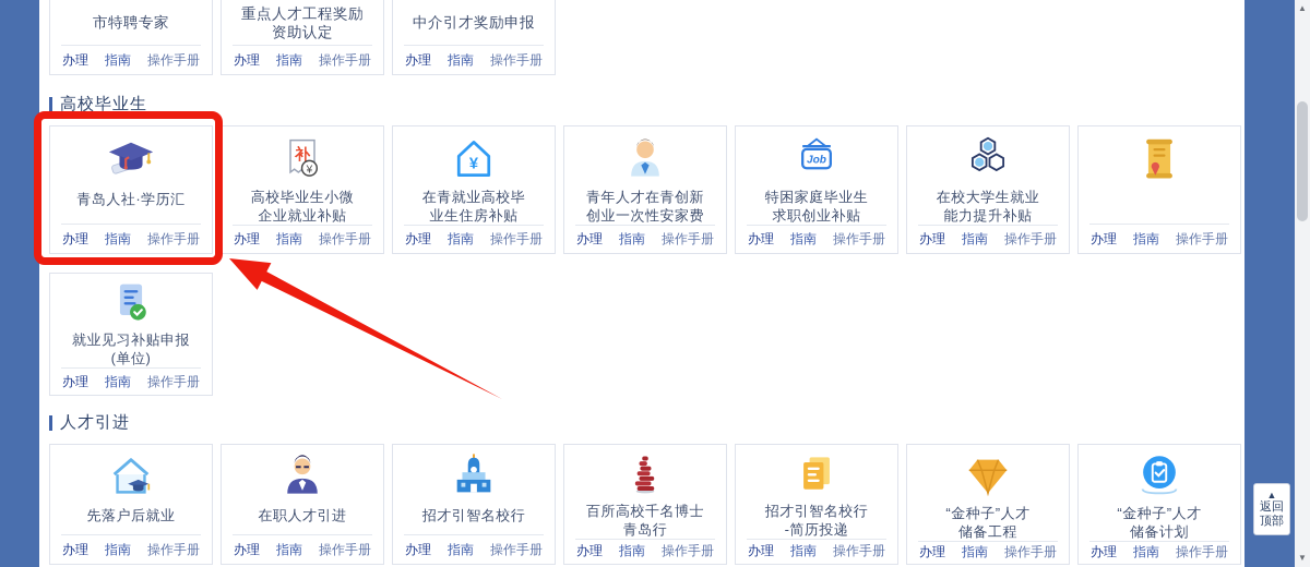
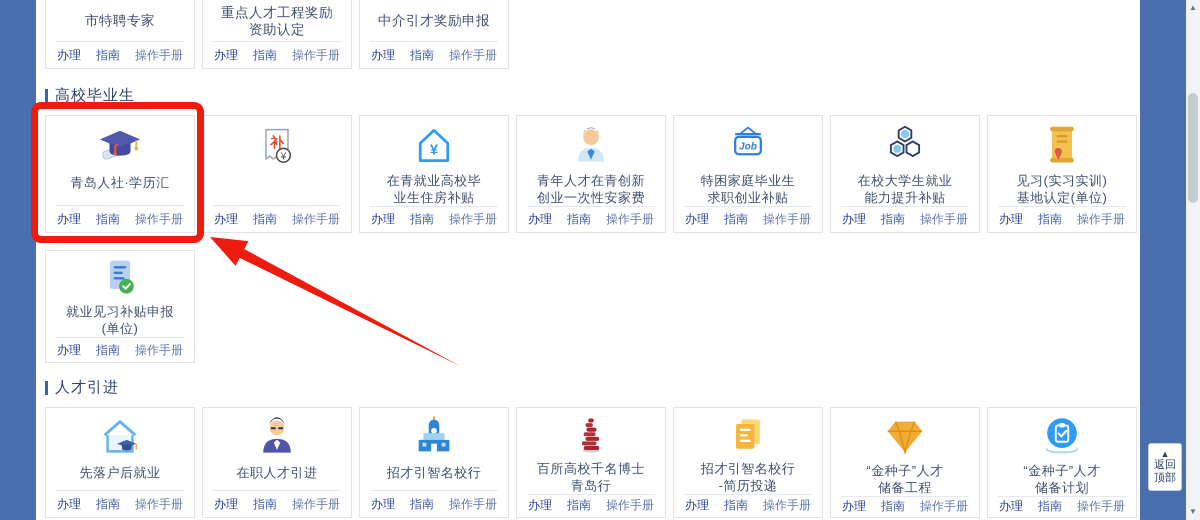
  市特聘专家
  办理
  指南
  操作手册
  重点人才工程奖励
  资助认定
  办理
  指南
  操作手册
  中介引才奖励申报
  办理
  指南
  操作手册
  高校毕业生
  青岛人社·学历汇
  办理
  指南
  操作手册
  补
  ¥
- 高校毕业生小微
- 企业就业补贴
  办理
  指南
  操作手册
  ¥
  在青就业高校毕
  业生住房补贴
  办理
  指南
  操作手册
  青年人才在青创新
  创业一次性安家费
  办理
  指南
  操作手册
  Job
  特困家庭毕业生
  求职创业补贴
  办理
  指南
  操作手册
  在校大学生就业
  能力提升补贴
  办理
  指南
  操作手册
+ 见习(实习实训)
+ 基地认定(单位)
  办理
  指南
  操作手册
  就业见习补贴申报
  (单位)
  办理
  指南
  操作手册
  人才引进
  先落户后就业
  办理
  指南
  操作手册
  在职人才引进
  办理
  指南
  操作手册
  招才引智名校行
  办理
  指南
  操作手册
  百所高校千名博士
  青岛行
  办理
  指南
  操作手册
  招才引智名校行
  -简历投递
  办理
  指南
  操作手册
  “金种子”人才
  储备工程
  办理
  指南
  操作手册
  “金种子”人才
  储备计划
  办理
  指南
  操作手册
  ▲
  ▼
  ▲
  返回
  顶部
